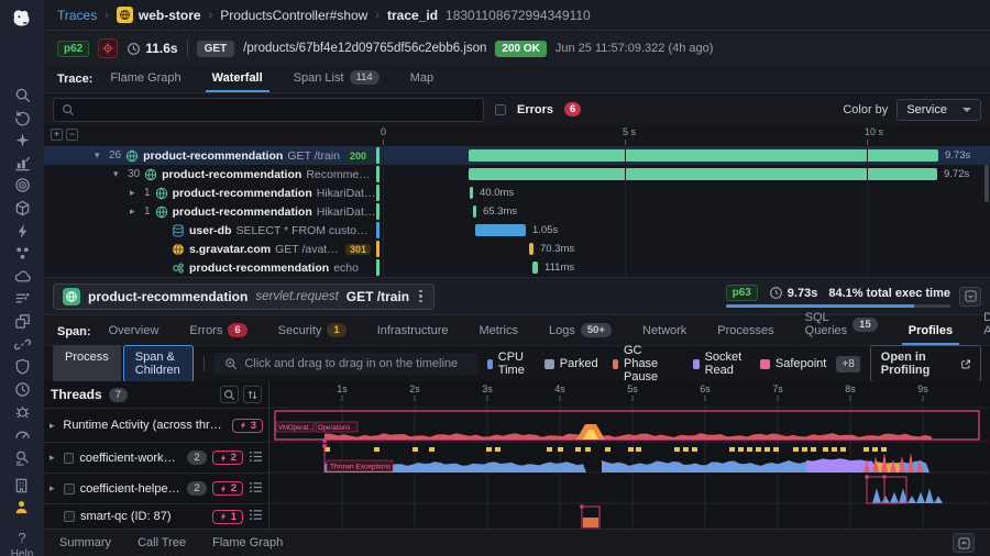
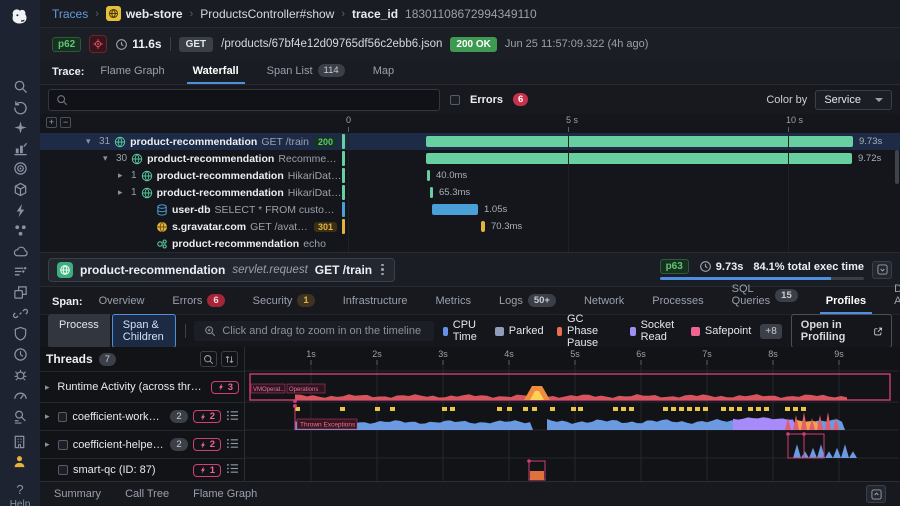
  ?
  Help
  Traces
  ›
  web-store
  ›
  ProductsController#show
  ›
  trace_id
  18301108672994349110
  p62
  11.6s
  GET
  /products/67bf4e12d09765df56c2ebb6.json
  200 OK
  Jun 25 11:57:09.322 (4h ago)
  Trace:
  Flame Graph
  Waterfall
  Span List
  114
  Map
  Errors
  6
  Color by
  Service
  +
  −
  0
  5 s
  10 s
  ▾
- 26
+ 31
  product-recommendation
  GET /train
  200
  9.73s
  ▾
  30
  product-recommendation
  9.72s
  ▸
  1
  product-recommendation
  40.0ms
  ▸
  1
  product-recommendation
  65.3ms
  user-db
  1.05s
  s.gravatar.com
  GET /avatar/
  301
  70.3ms
  product-recommendation
  echo
- 111ms
  product-recommendation
  servlet.request
  GET /train
  p63
  9.73s
  84.1% total exec time
  Span:
  Overview
  Errors
  6
  Security
  1
  Infrastructure
  Metrics
  Logs
  50+
  Network
  Processes
  SQL Queries
  15
  Profiles
  Process
  Span & Children
- Click and drag to drag in on the timeline
+ Click and drag to zoom in on the timeline
  CPU Time
  Parked
  GC Phase Pause
  Socket Read
  Safepoint
  +8
  Open in Profiling
  Threads
  7
  ▸
  Runtime Activity (across threa
  3
  ▸
  coefficient-worker-
  2
  2
  ▸
  coefficient-helper-X
  2
  2
  smart-qc (ID: 87)
  1
  1s
  2s
  3s
  4s
  5s
  6s
  7s
  8s
  9s
  Summary
  Call Tree
  Flame Graph
